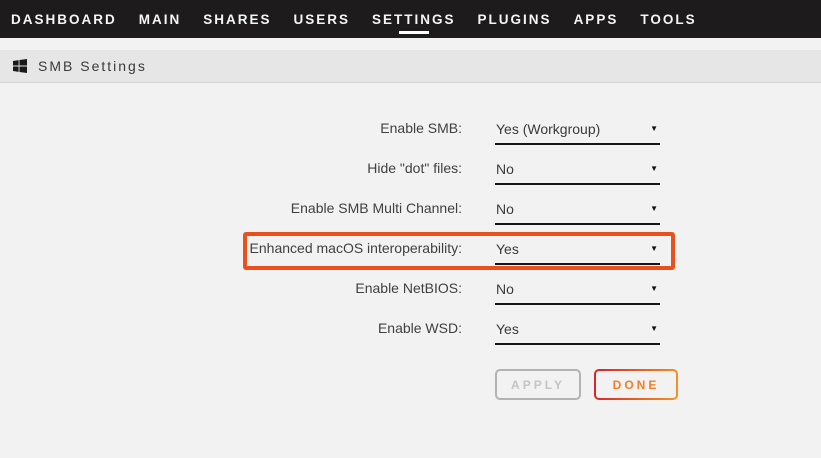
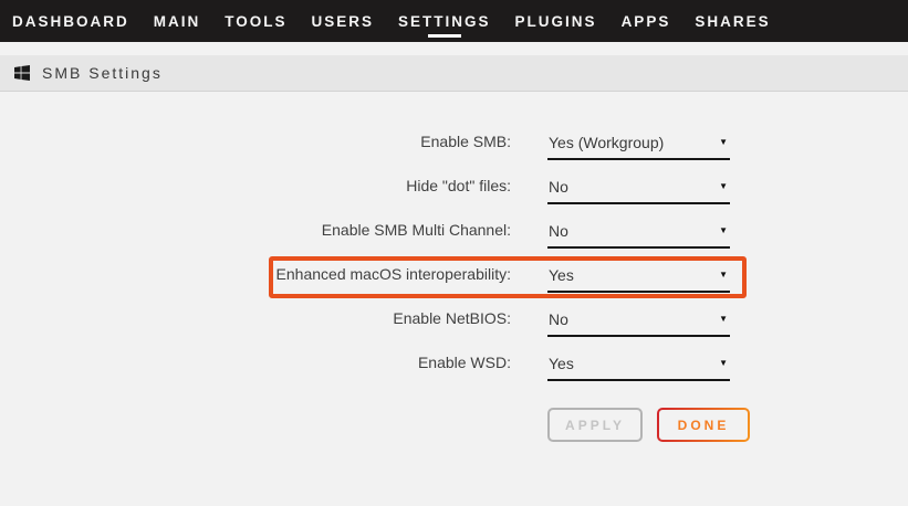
  DASHBOARD
  MAIN
- SHARES
+ TOOLS
  USERS
  SETTINGS
  PLUGINS
  APPS
- TOOLS
+ SHARES
  SMB Settings
  Enable SMB:
  Yes (Workgroup)
  ▼
  Hide "dot" files:
  No
  ▼
  Enable SMB Multi Channel:
  No
  ▼
  Enhanced macOS interoperability:
  Yes
  ▼
  Enable NetBIOS:
  No
  ▼
  Enable WSD:
  Yes
  ▼
  APPLY
  DONE
